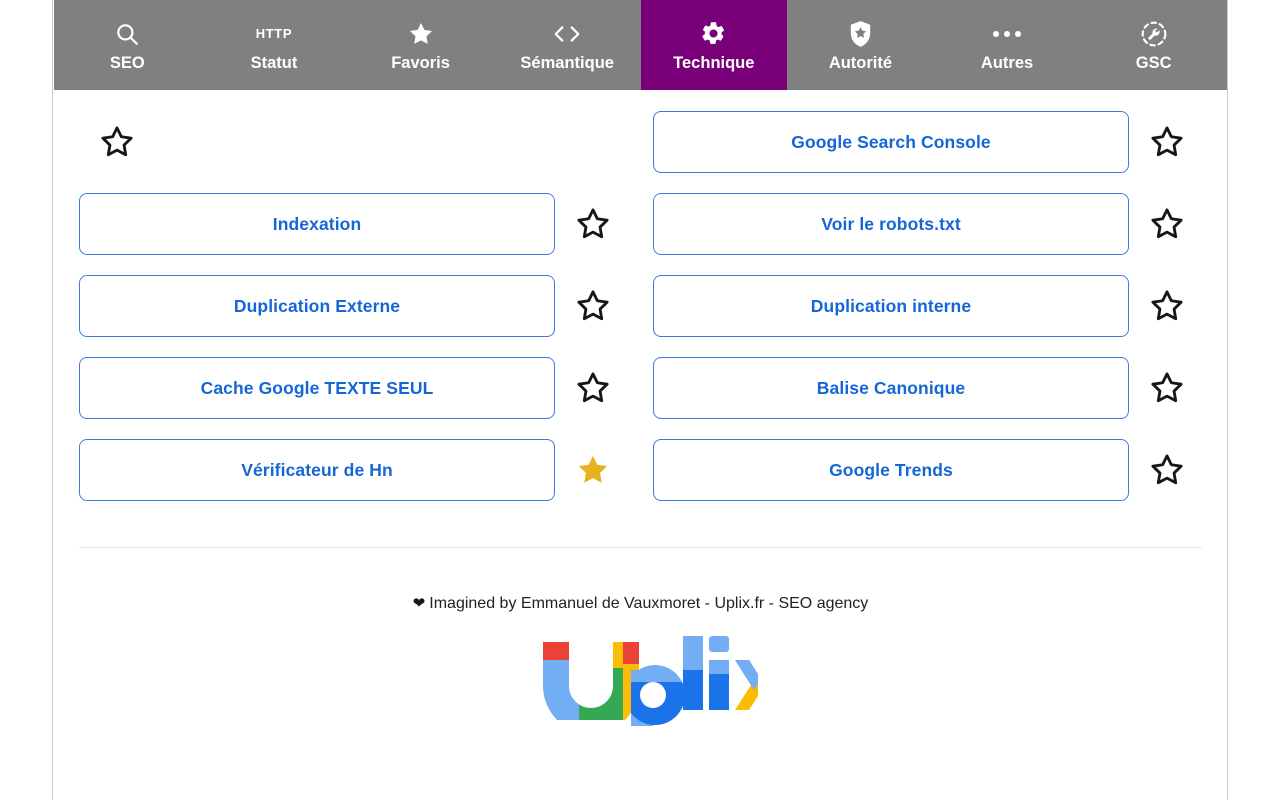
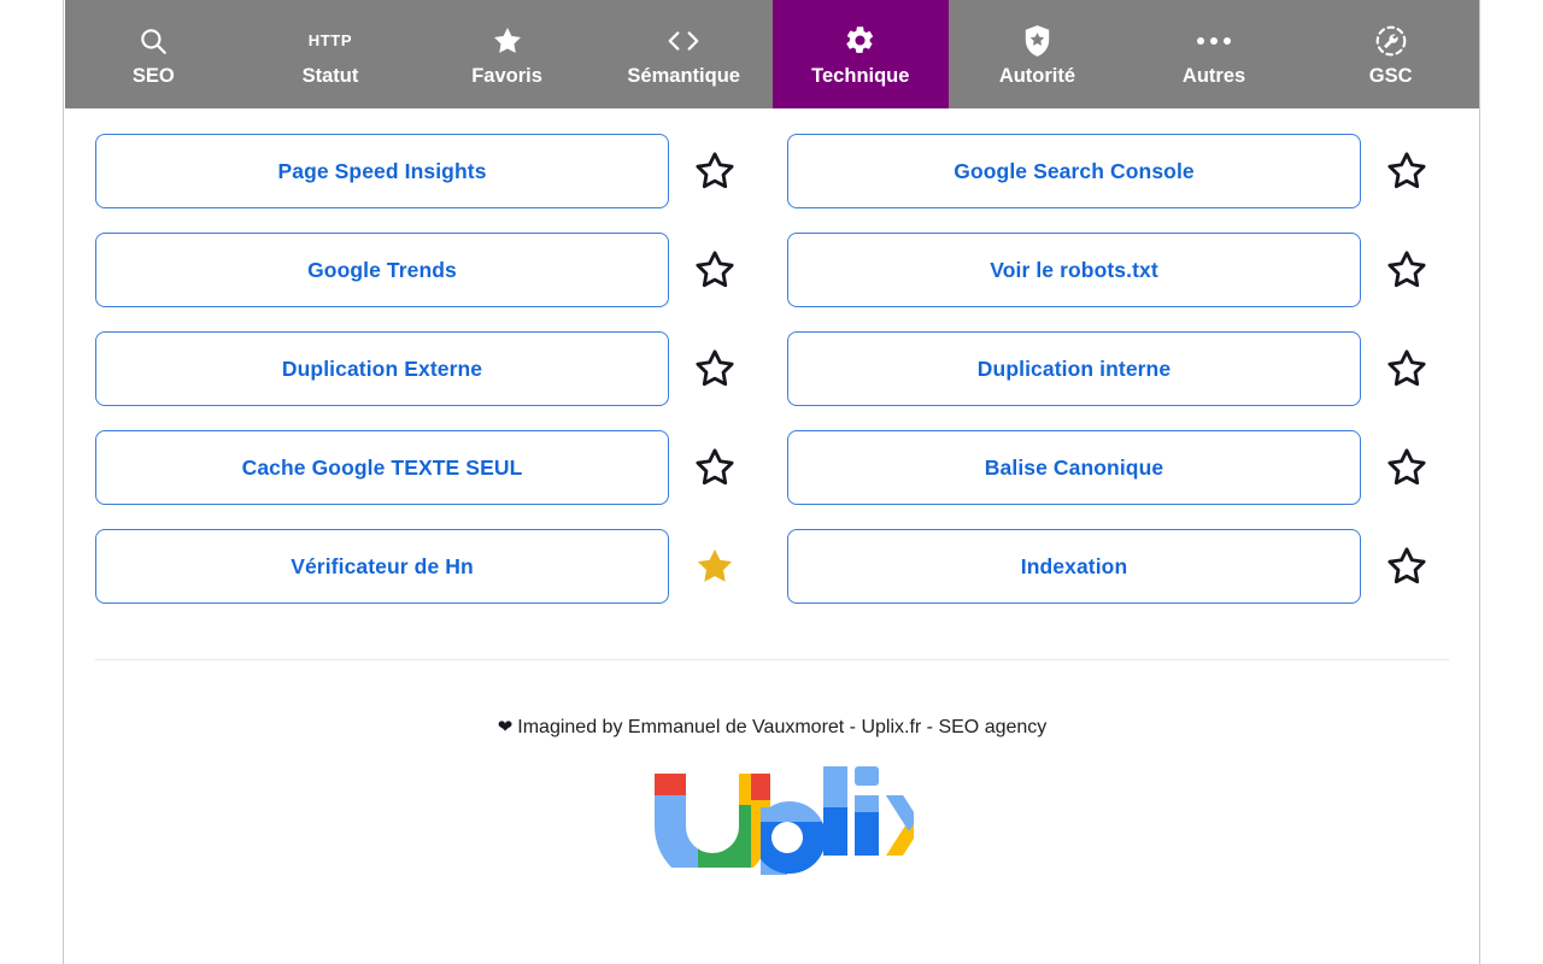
  SEO
  HTTP
  Statut
  Favoris
  Sémantique
  Technique
  Autorité
  Autres
  GSC
+ Page Speed Insights
- Indexation
+ Google Trends
  Duplication Externe
  Cache Google TEXTE SEUL
  Vérificateur de Hn
  Google Search Console
  Voir le robots.txt
  Duplication interne
  Balise Canonique
- Google Trends
+ Indexation
  ❤ Imagined by Emmanuel de Vauxmoret - Uplix.fr - SEO agency
